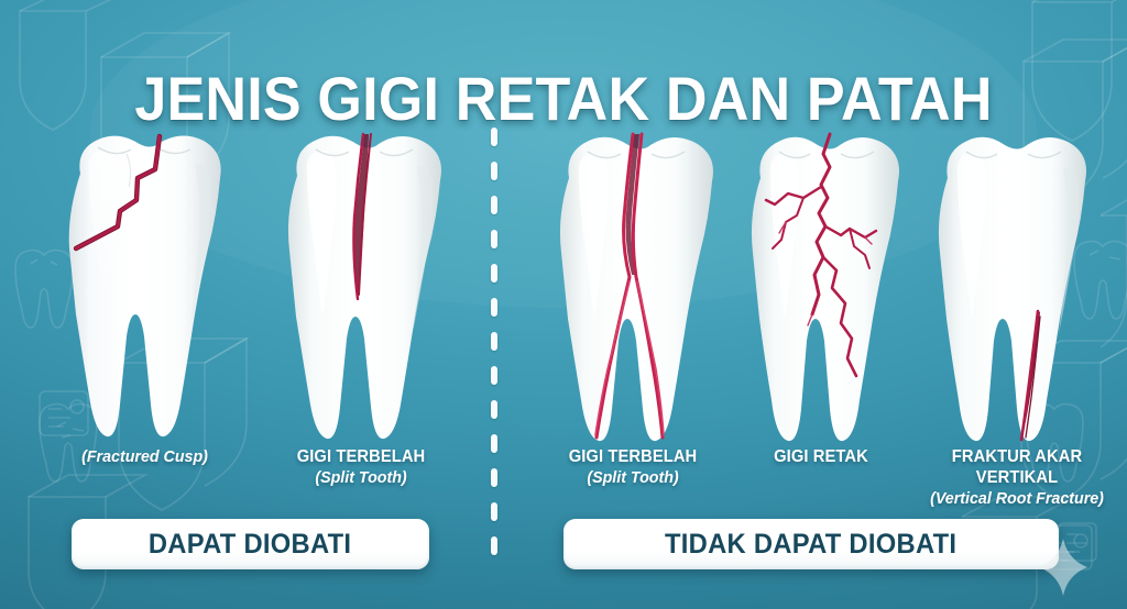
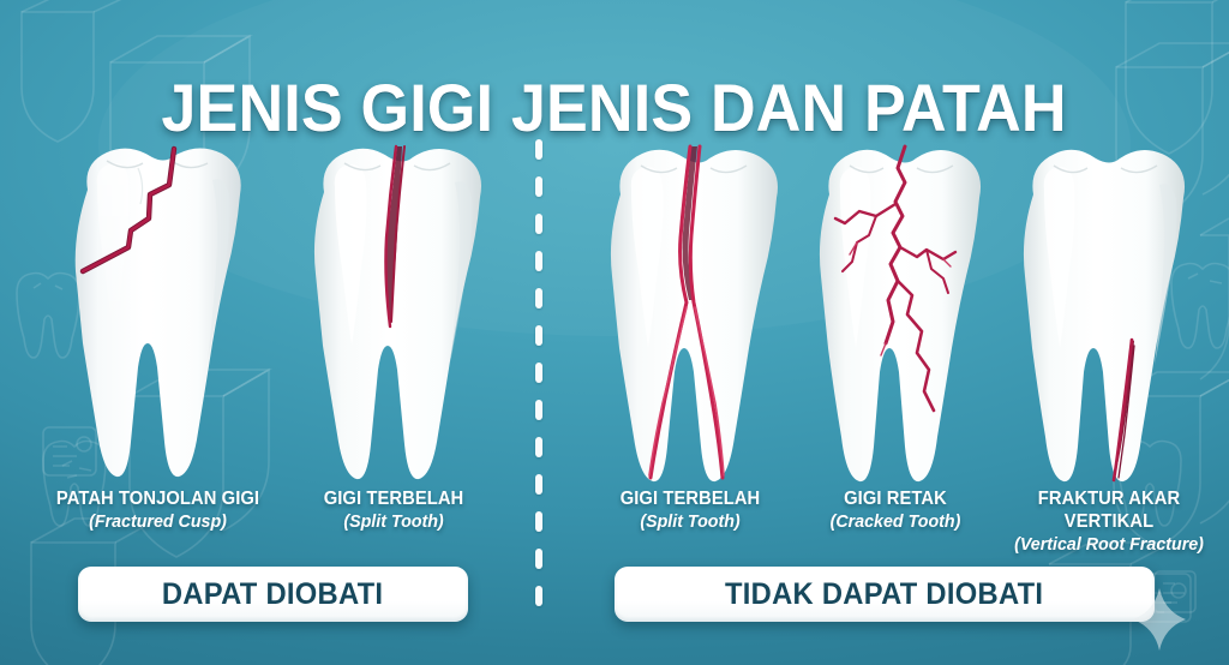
- JENIS GIGI RETAK DAN PATAH
+ JENIS GIGI JENIS DAN PATAH
+ PATAH TONJOLAN GIGI
  (Fractured Cusp)
  GIGI TERBELAH
  (Split Tooth)
  GIGI TERBELAH
  (Split Tooth)
  GIGI RETAK
+ (Cracked Tooth)
  FRAKTUR AKAR VERTIKAL
  (Vertical Root Fracture)
  DAPAT DIOBATI
  TIDAK DAPAT DIOBATI
